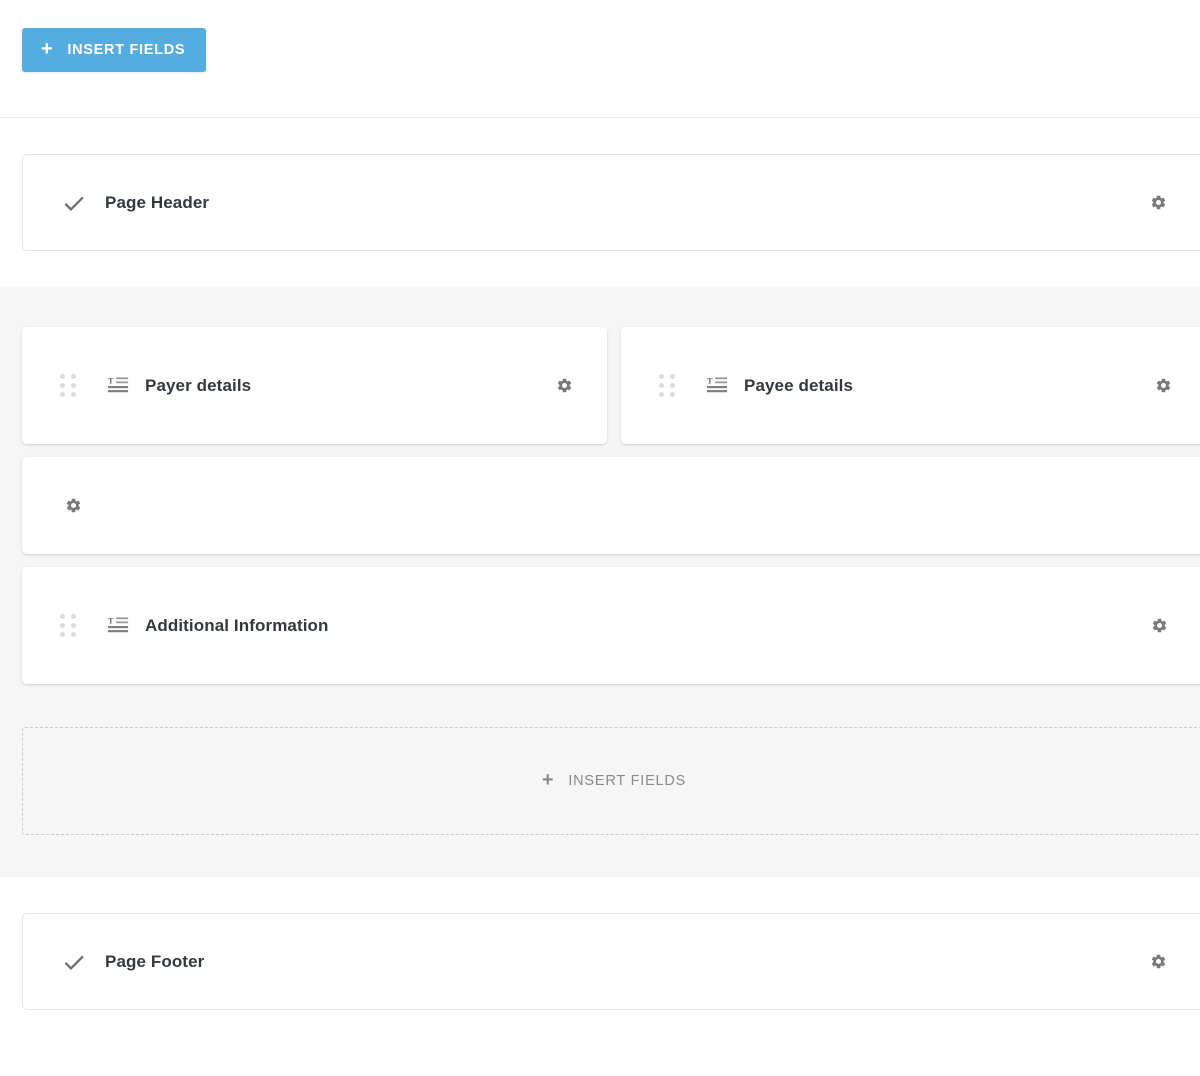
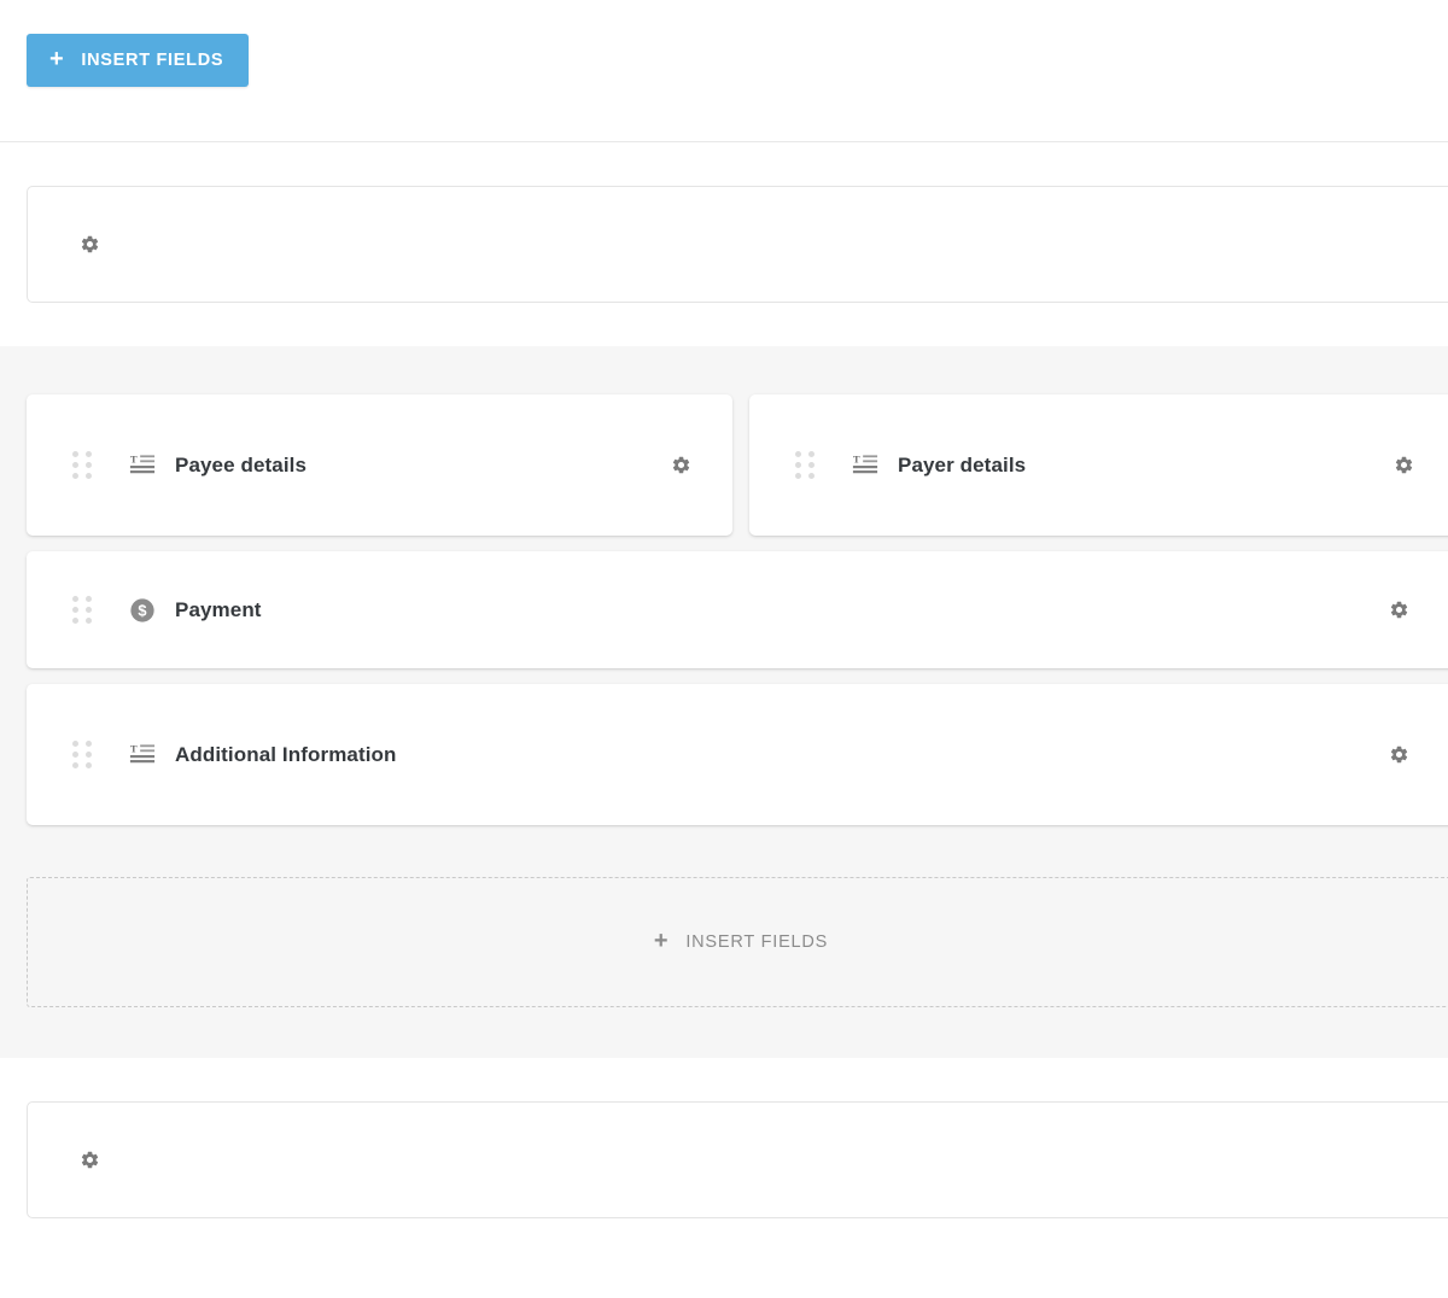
  +
  INSERT FIELDS
- Page Header
  T
- Payer details
+ Payee details
  T
- Payee details
+ Payer details
+ $
+ Payment
  T
  Additional Information
  +
  INSERT FIELDS
- Page Footer
